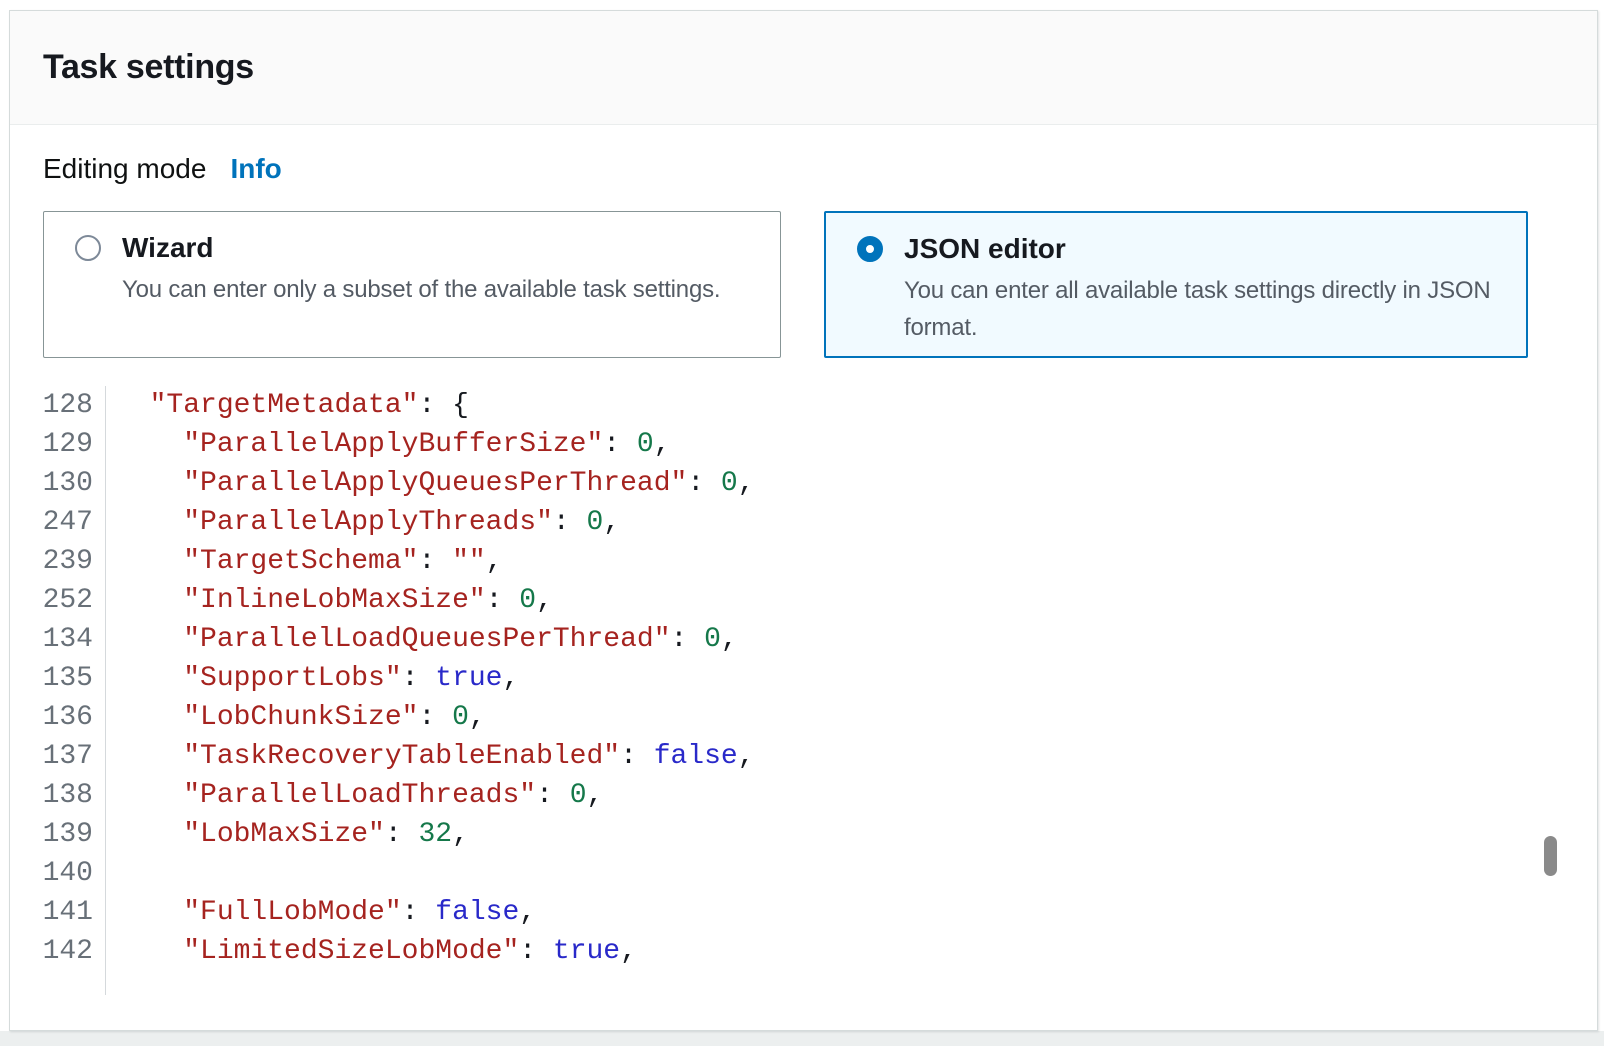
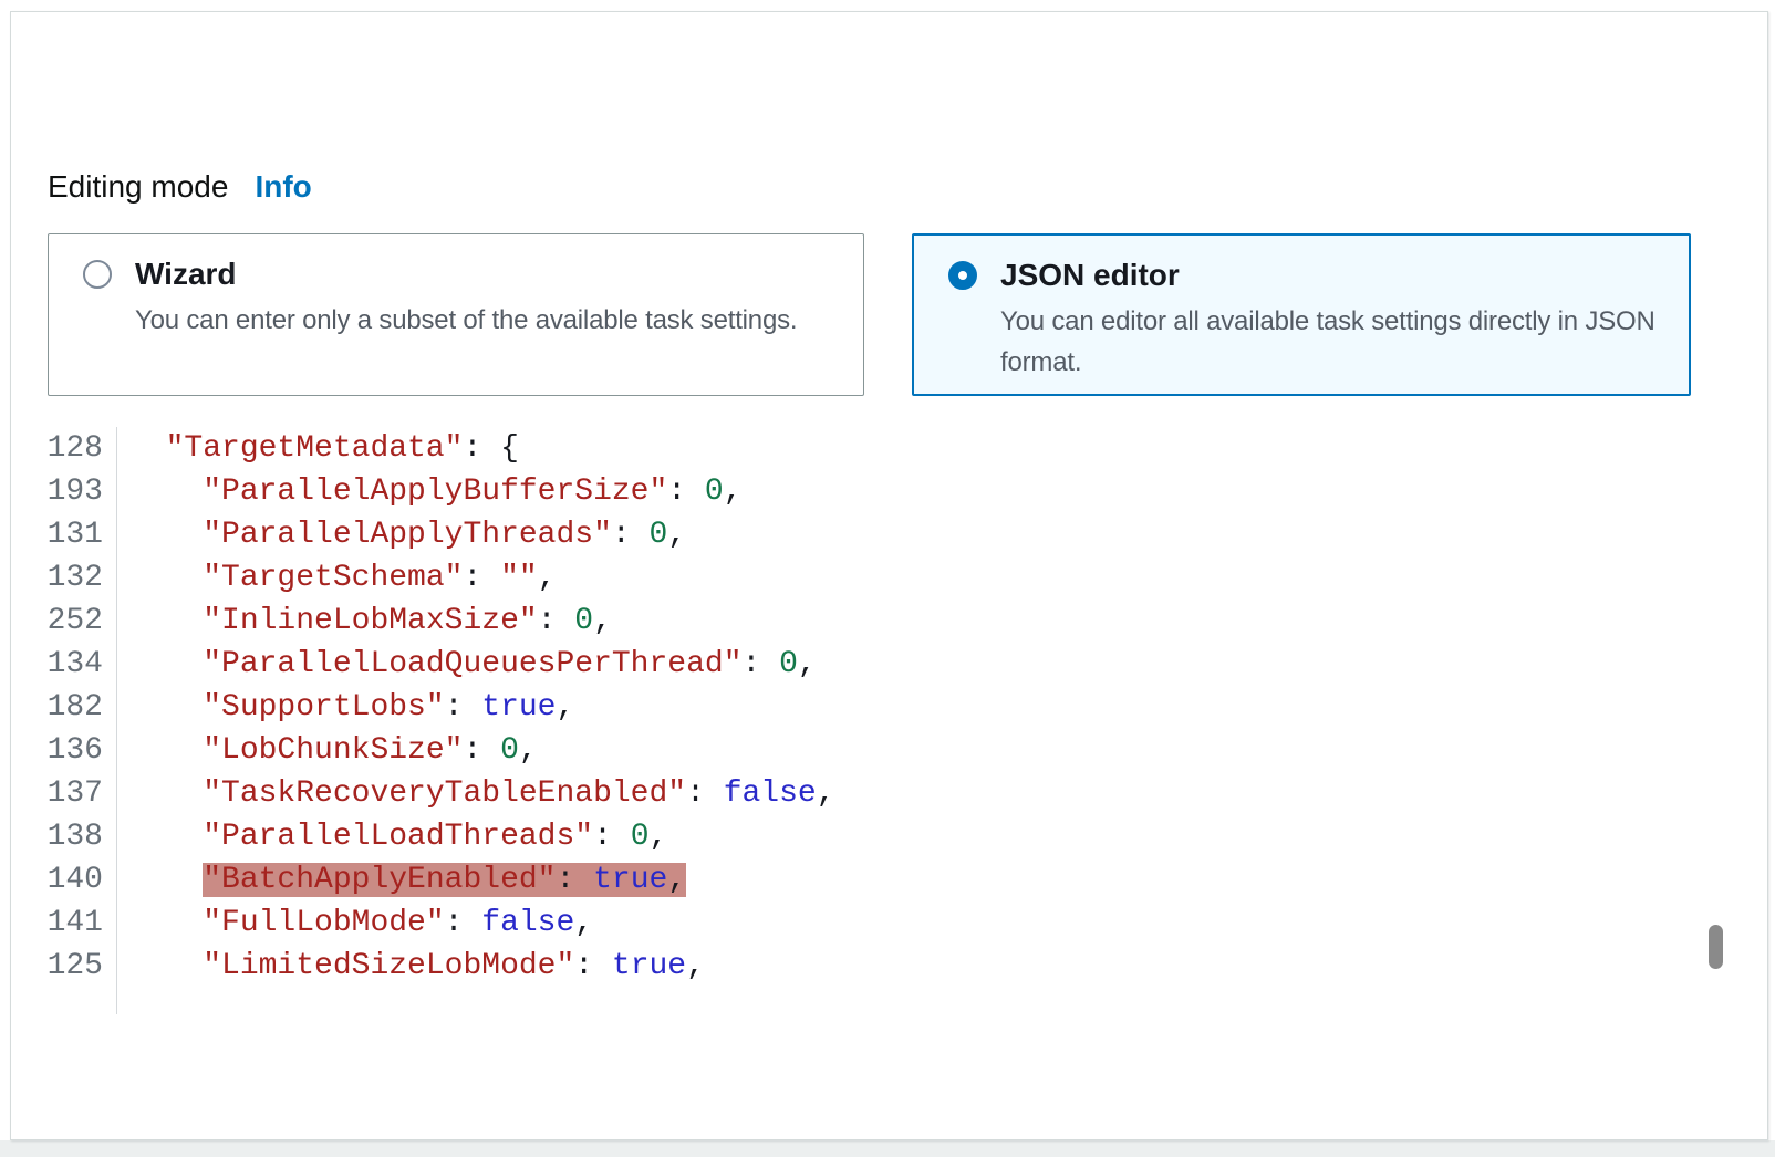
- Task settings
  Editing mode
  Info
  Wizard
  You can enter only a subset of the available task settings.
  JSON editor
- You can enter all available task settings directly in JSON format.
+ You can editor all available task settings directly in JSON format.
  128
  "TargetMetadata": {
- 129
+ 193
  "ParallelApplyBufferSize": 0,
- 130
- "ParallelApplyQueuesPerThread": 0,
- 247
+ 131
  "ParallelApplyThreads": 0,
- 239
+ 132
  "TargetSchema": "",
  252
  "InlineLobMaxSize": 0,
  134
  "ParallelLoadQueuesPerThread": 0,
- 135
+ 182
  "SupportLobs": true,
  136
  "LobChunkSize": 0,
  137
  "TaskRecoveryTableEnabled": false,
  138
  "ParallelLoadThreads": 0,
- 139
- "LobMaxSize": 32,
  140
+ "BatchApplyEnabled": true,
  141
  "FullLobMode": false,
- 142
+ 125
  "LimitedSizeLobMode": true,
